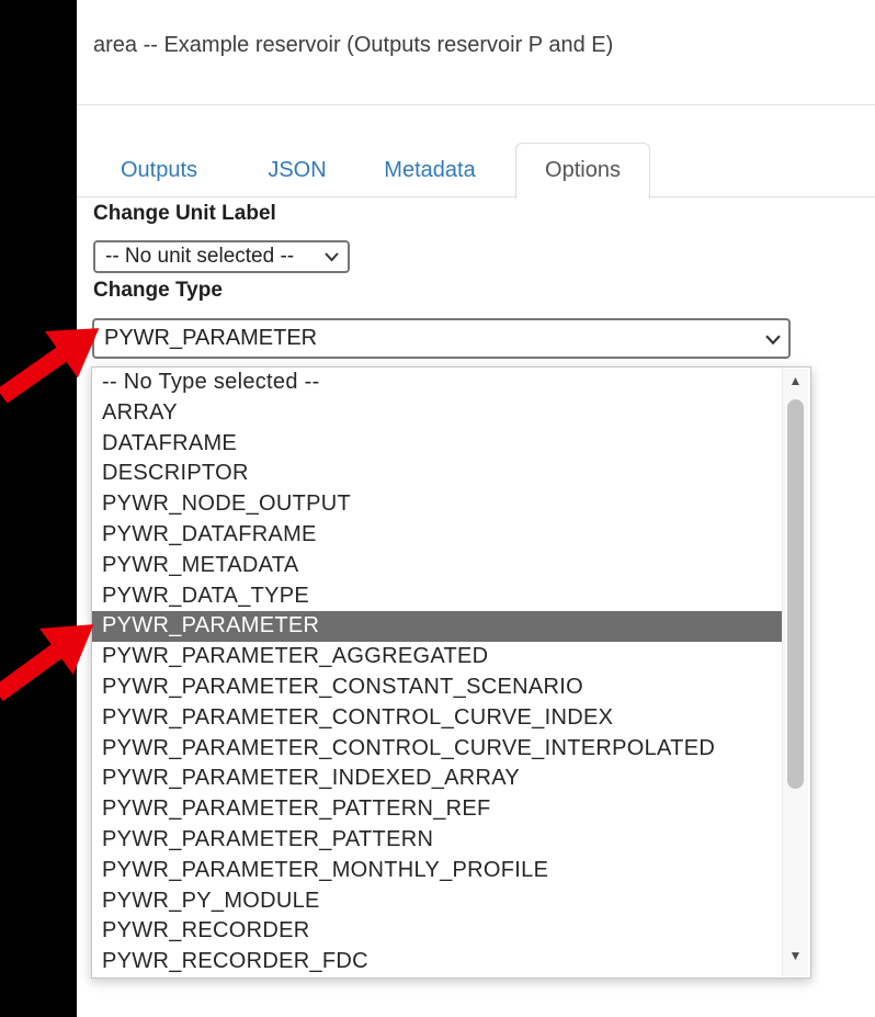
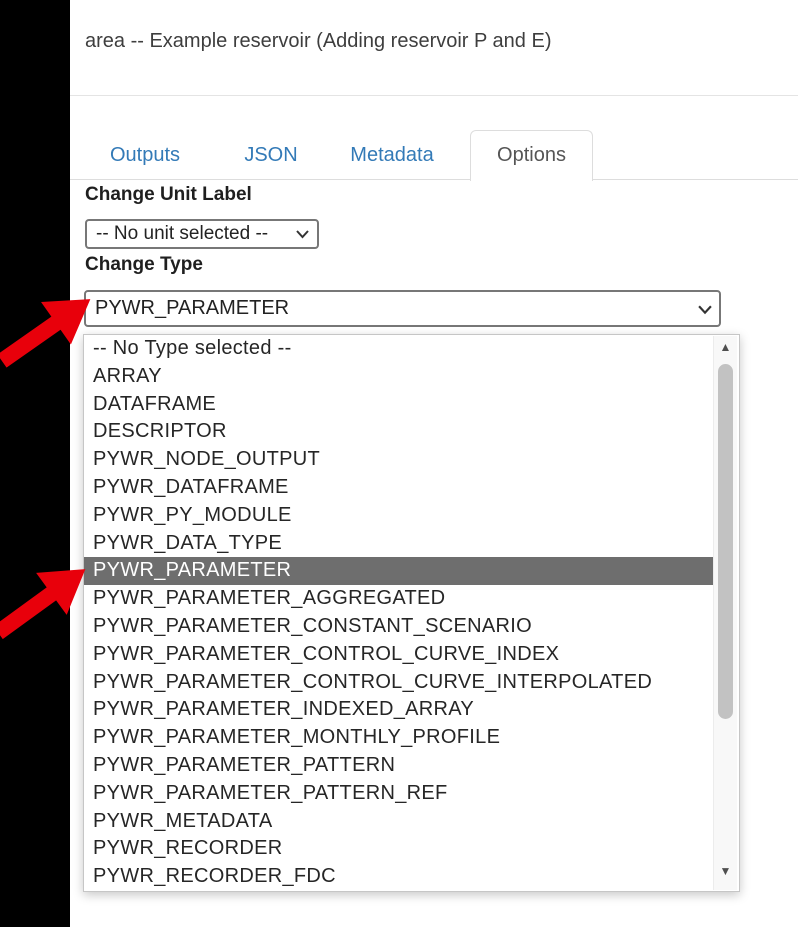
- area -- Example reservoir (Outputs reservoir P and E)
+ area -- Example reservoir (Adding reservoir P and E)
  Outputs
  JSON
  Metadata
  Options
  Change Unit Label
  -- No unit selected --
  Change Type
  PYWR_PARAMETER
  -- No Type selected --
  ARRAY
  DATAFRAME
  DESCRIPTOR
  PYWR_NODE_OUTPUT
  PYWR_DATAFRAME
- PYWR_METADATA
+ PYWR_PY_MODULE
  PYWR_DATA_TYPE
  PYWR_PARAMETER
  PYWR_PARAMETER_AGGREGATED
  PYWR_PARAMETER_CONSTANT_SCENARIO
  PYWR_PARAMETER_CONTROL_CURVE_INDEX
  PYWR_PARAMETER_CONTROL_CURVE_INTERPOLATED
  PYWR_PARAMETER_INDEXED_ARRAY
- PYWR_PARAMETER_PATTERN_REF
+ PYWR_PARAMETER_MONTHLY_PROFILE
  PYWR_PARAMETER_PATTERN
- PYWR_PARAMETER_MONTHLY_PROFILE
+ PYWR_PARAMETER_PATTERN_REF
- PYWR_PY_MODULE
+ PYWR_METADATA
  PYWR_RECORDER
  PYWR_RECORDER_FDC
  ▲
  ▼
